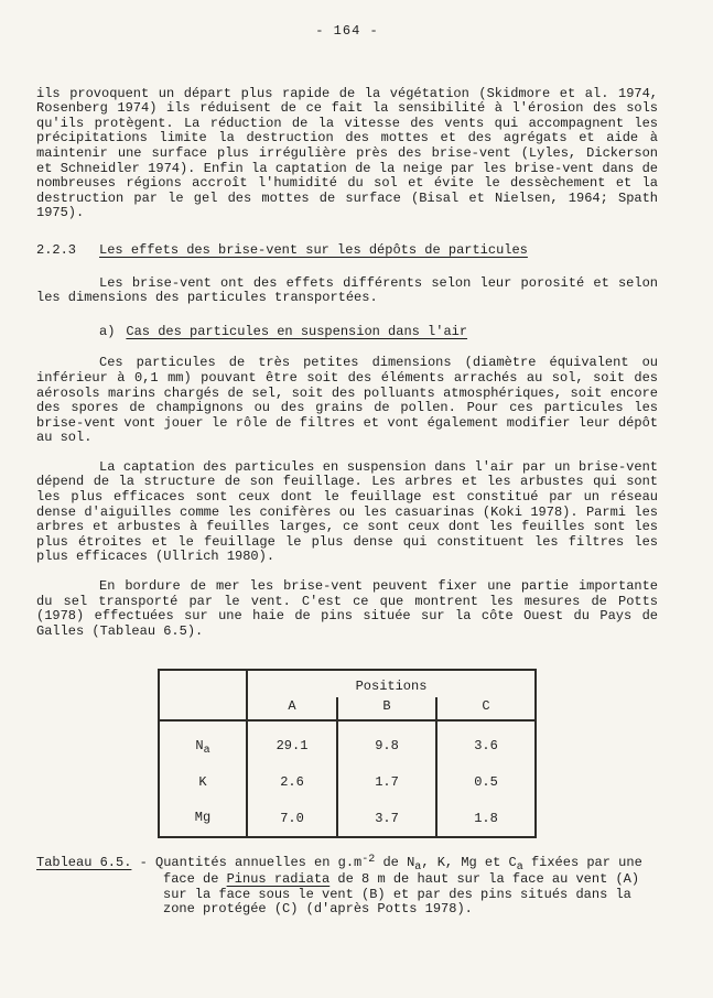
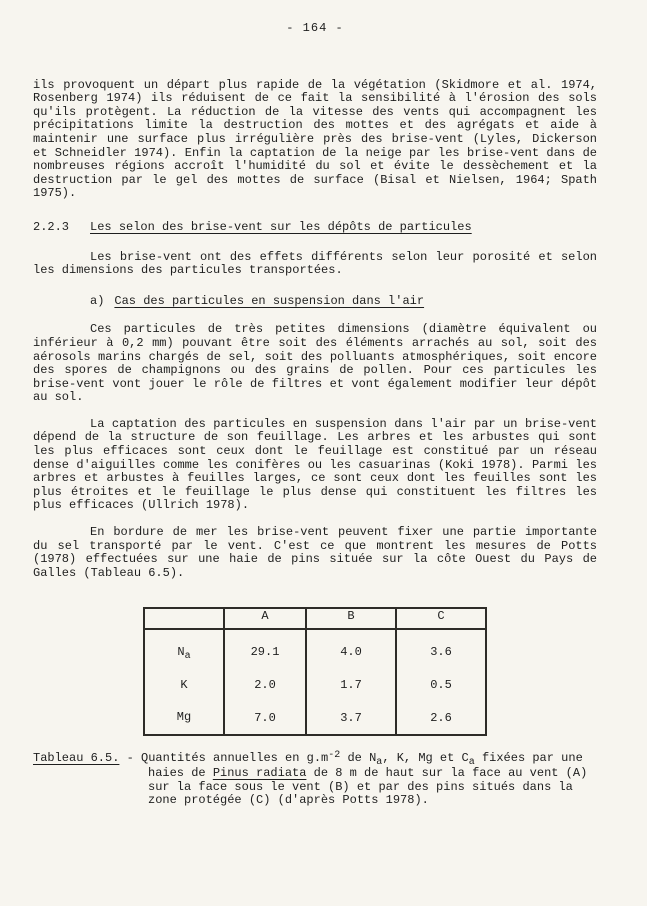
  - 164 -
  ils provoquent un départ plus rapide de la végétation (Skidmore et al. 1974, Rosenberg 1974) ils réduisent de ce fait la sensibilité à l'érosion des sols qu'ils protègent. La réduction de la vitesse des vents qui accompagnent les précipitations limite la destruction des mottes et des agrégats et aide à maintenir une surface plus irrégulière près des brise-vent (Lyles, Dickerson et Schneidler 1974). Enfin la captation de la neige par les brise-vent dans de nombreuses régions accroît l'humidité du sol et évite le dessèchement et la destruction par le gel des mottes de surface (Bisal et Nielsen, 1964; Spath 1975).
- 2.2.3 Les effets des brise-vent sur les dépôts de particules
+ 2.2.3 Les selon des brise-vent sur les dépôts de particules
  Les brise-vent ont des effets différents selon leur porosité et selon les dimensions des particules transportées.
  a) Cas des particules en suspension dans l'air
- Ces particules de très petites dimensions (diamètre équivalent ou inférieur à 0,1 mm) pouvant être soit des éléments arrachés au sol, soit des aérosols marins chargés de sel, soit des polluants atmosphériques, soit encore des spores de champignons ou des grains de pollen. Pour ces particules les brise-vent vont jouer le rôle de filtres et vont également modifier leur dépôt au sol.
+ Ces particules de très petites dimensions (diamètre équivalent ou inférieur à 0,2 mm) pouvant être soit des éléments arrachés au sol, soit des aérosols marins chargés de sel, soit des polluants atmosphériques, soit encore des spores de champignons ou des grains de pollen. Pour ces particules les brise-vent vont jouer le rôle de filtres et vont également modifier leur dépôt au sol.
- La captation des particules en suspension dans l'air par un brise-vent dépend de la structure de son feuillage. Les arbres et les arbustes qui sont les plus efficaces sont ceux dont le feuillage est constitué par un réseau dense d'aiguilles comme les conifères ou les casuarinas (Koki 1978). Parmi les arbres et arbustes à feuilles larges, ce sont ceux dont les feuilles sont les plus étroites et le feuillage le plus dense qui constituent les filtres les plus efficaces (Ullrich 1980).
+ La captation des particules en suspension dans l'air par un brise-vent dépend de la structure de son feuillage. Les arbres et les arbustes qui sont les plus efficaces sont ceux dont le feuillage est constitué par un réseau dense d'aiguilles comme les conifères ou les casuarinas (Koki 1978). Parmi les arbres et arbustes à feuilles larges, ce sont ceux dont les feuilles sont les plus étroites et le feuillage le plus dense qui constituent les filtres les plus efficaces (Ullrich 1978).
  En bordure de mer les brise-vent peuvent fixer une partie importante du sel transporté par le vent. C'est ce que montrent les mesures de Potts (1978) effectuées sur une haie de pins située sur la côte Ouest du Pays de Galles (Tableau 6.5).
- 	Positions
  	A	B	C
- Na	29.1	9.8	3.6
+ Na	29.1	4.0	3.6
- K	2.6	1.7	0.5
+ K	2.0	1.7	0.5
- Mg	7.0	3.7	1.8
+ Mg	7.0	3.7	2.6
- Tableau 6.5. - Quantités annuelles en g.m-2 de Na, K, Mg et Ca fixées par une face de Pinus radiata de 8 m de haut sur la face au vent (A) sur la face sous le vent (B) et par des pins situés dans la zone protégée (C) (d'après Potts 1978).
+ Tableau 6.5. - Quantités annuelles en g.m-2 de Na, K, Mg et Ca fixées par une haies de Pinus radiata de 8 m de haut sur la face au vent (A) sur la face sous le vent (B) et par des pins situés dans la zone protégée (C) (d'après Potts 1978).
